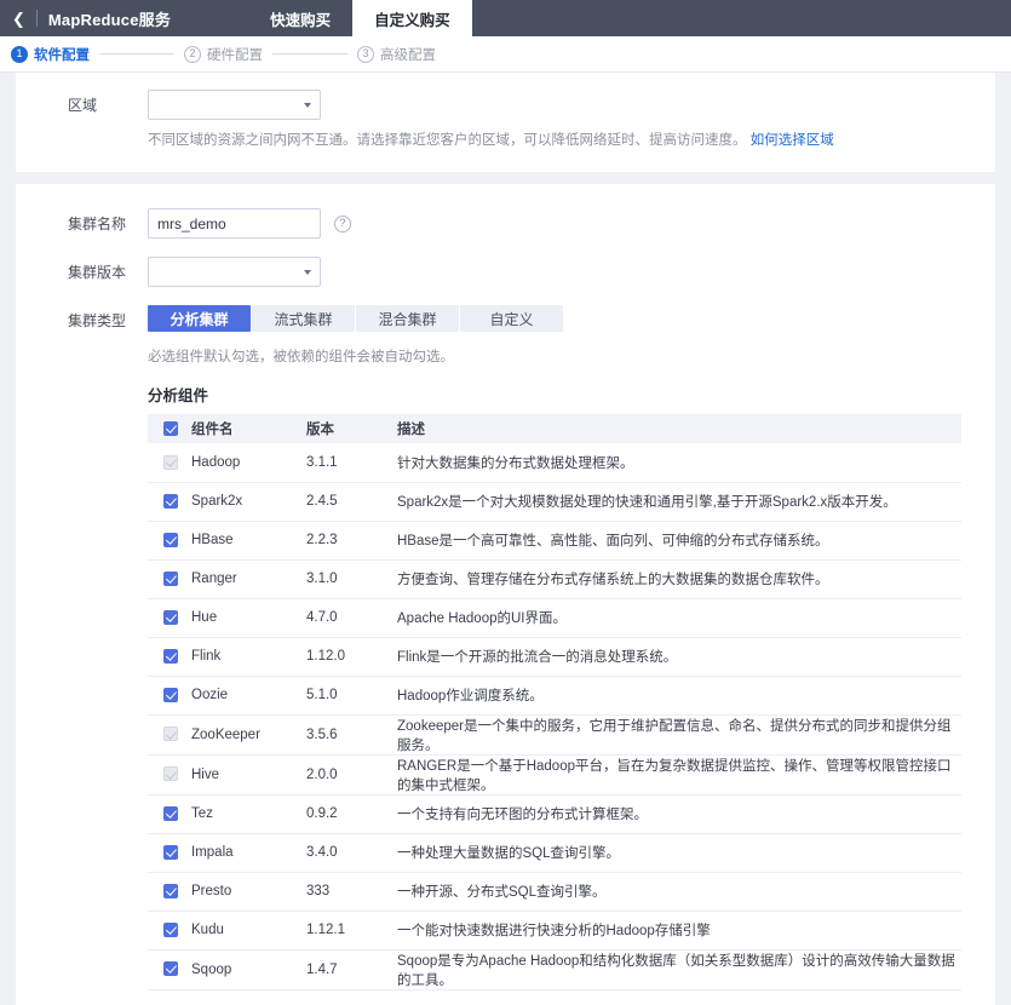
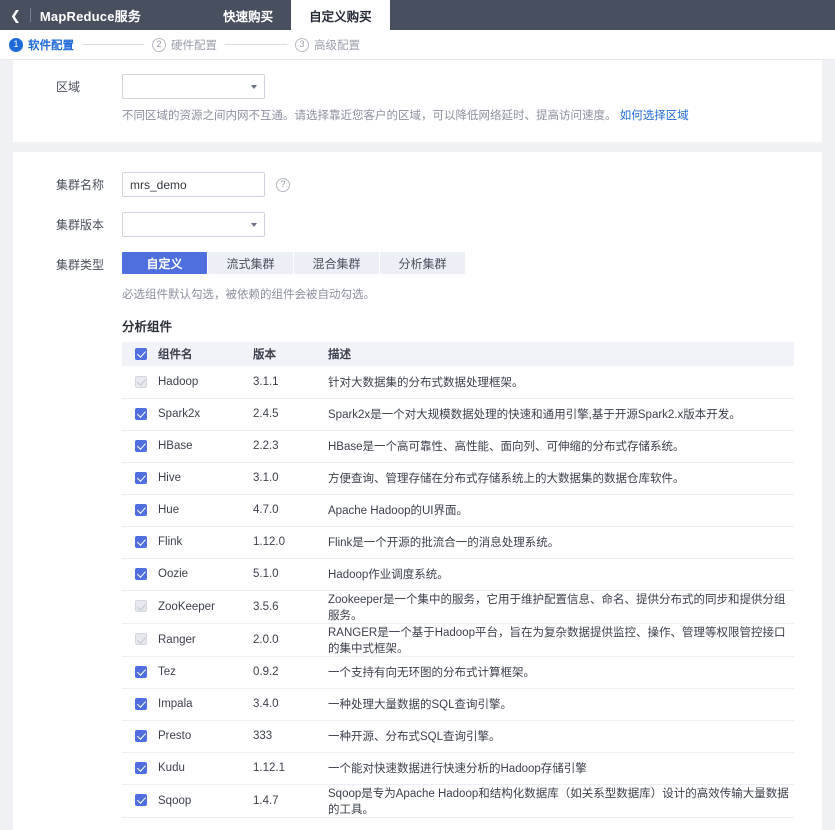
  ❮
  MapReduce服务
  快速购买
  自定义购买
  1
  软件配置
  2
  硬件配置
  3
  高级配置
  区域
  不同区域的资源之间内网不互通。请选择靠近您客户的区域，可以降低网络延时、提高访问速度。 如何选择区域
  集群名称
  mrs_demo
  ?
  集群版本
  集群类型
- 分析集群
+ 自定义
  流式集群
  混合集群
- 自定义
+ 分析集群
  必选组件默认勾选，被依赖的组件会被自动勾选。
  分析组件
  	组件名	版本	描述
  	Hadoop	3.1.1	针对大数据集的分布式数据处理框架。
  	Spark2x	2.4.5	Spark2x是一个对大规模数据处理的快速和通用引擎,基于开源Spark2.x版本开发。
  	HBase	2.2.3	HBase是一个高可靠性、高性能、面向列、可伸缩的分布式存储系统。
- 	Ranger	3.1.0	方便查询、管理存储在分布式存储系统上的大数据集的数据仓库软件。
+ 	Hive	3.1.0	方便查询、管理存储在分布式存储系统上的大数据集的数据仓库软件。
  	Hue	4.7.0	Apache Hadoop的UI界面。
  	Flink	1.12.0	Flink是一个开源的批流合一的消息处理系统。
  	Oozie	5.1.0	Hadoop作业调度系统。
  	ZooKeeper	3.5.6	Zookeeper是一个集中的服务，它用于维护配置信息、命名、提供分布式的同步和提供分组服务。
- 	Hive	2.0.0	RANGER是一个基于Hadoop平台，旨在为复杂数据提供监控、操作、管理等权限管控接口的集中式框架。
+ 	Ranger	2.0.0	RANGER是一个基于Hadoop平台，旨在为复杂数据提供监控、操作、管理等权限管控接口的集中式框架。
  	Tez	0.9.2	一个支持有向无环图的分布式计算框架。
  	Impala	3.4.0	一种处理大量数据的SQL查询引擎。
  	Presto	333	一种开源、分布式SQL查询引擎。
  	Kudu	1.12.1	一个能对快速数据进行快速分析的Hadoop存储引擎
  	Sqoop	1.4.7	Sqoop是专为Apache Hadoop和结构化数据库（如关系型数据库）设计的高效传输大量数据的工具。
